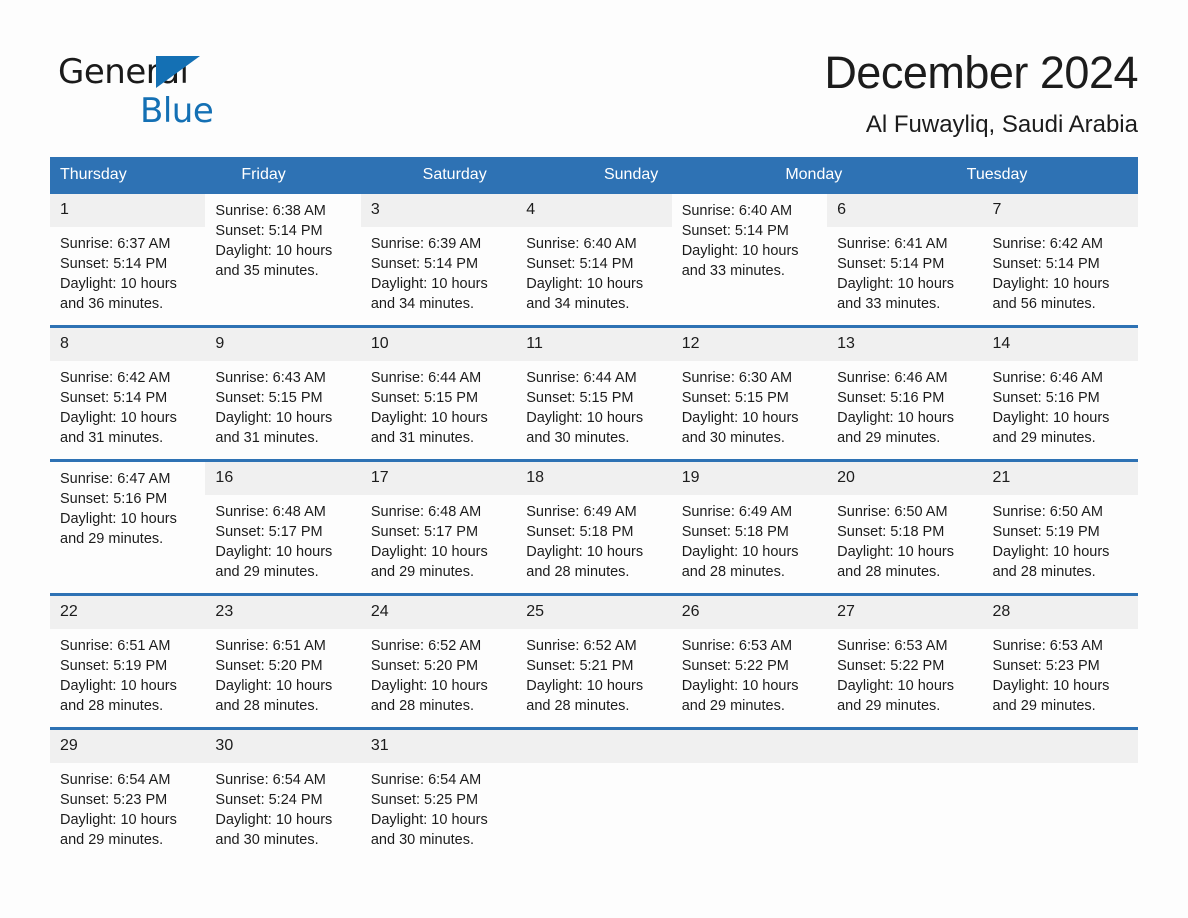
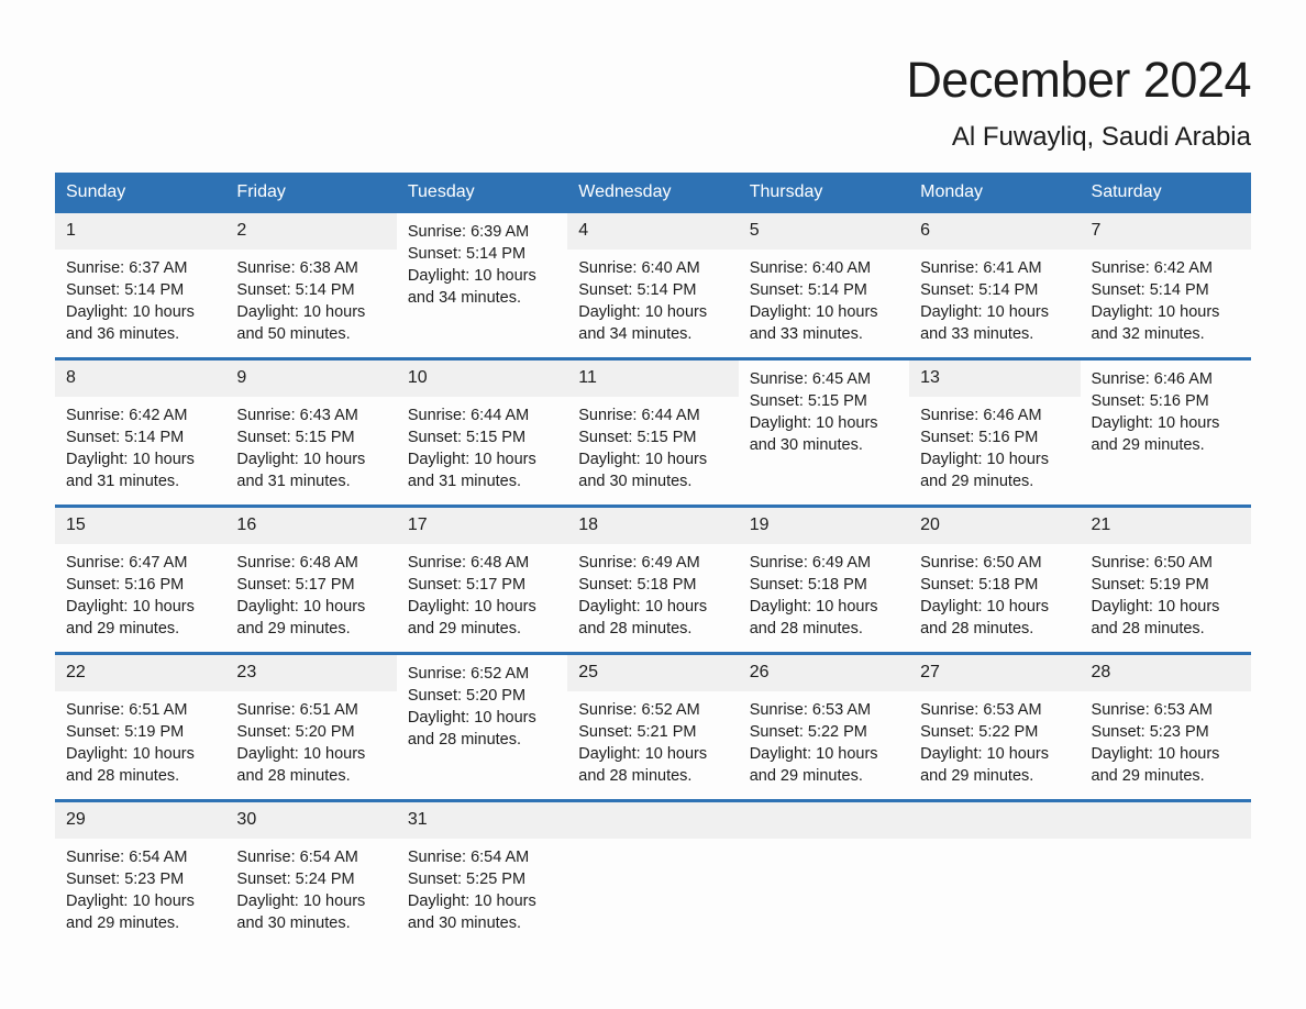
- General
- Blue
  December 2024
  Al Fuwayliq, Saudi Arabia
- Thursday
+ Sunday
  Friday
- Saturday
+ Tuesday
+ Wednesday
- Sunday
+ Thursday
  Monday
- Tuesday
+ Saturday
  1
  Sunrise: 6:37 AM
  Sunset: 5:14 PM
  Daylight: 10 hours
  and 36 minutes.
+ 2
  Sunrise: 6:38 AM
  Sunset: 5:14 PM
  Daylight: 10 hours
- and 35 minutes.
+ and 50 minutes.
- 3
  Sunrise: 6:39 AM
  Sunset: 5:14 PM
  Daylight: 10 hours
  and 34 minutes.
  4
  Sunrise: 6:40 AM
  Sunset: 5:14 PM
  Daylight: 10 hours
  and 34 minutes.
+ 5
  Sunrise: 6:40 AM
  Sunset: 5:14 PM
  Daylight: 10 hours
  and 33 minutes.
  6
  Sunrise: 6:41 AM
  Sunset: 5:14 PM
  Daylight: 10 hours
  and 33 minutes.
  7
  Sunrise: 6:42 AM
  Sunset: 5:14 PM
  Daylight: 10 hours
- and 56 minutes.
+ and 32 minutes.
  8
  Sunrise: 6:42 AM
  Sunset: 5:14 PM
  Daylight: 10 hours
  and 31 minutes.
  9
  Sunrise: 6:43 AM
  Sunset: 5:15 PM
  Daylight: 10 hours
  and 31 minutes.
  10
  Sunrise: 6:44 AM
  Sunset: 5:15 PM
  Daylight: 10 hours
  and 31 minutes.
  11
  Sunrise: 6:44 AM
  Sunset: 5:15 PM
  Daylight: 10 hours
  and 30 minutes.
- 12
- Sunrise: 6:30 AM
+ Sunrise: 6:45 AM
  Sunset: 5:15 PM
  Daylight: 10 hours
  and 30 minutes.
  13
  Sunrise: 6:46 AM
  Sunset: 5:16 PM
  Daylight: 10 hours
  and 29 minutes.
- 14
  Sunrise: 6:46 AM
  Sunset: 5:16 PM
  Daylight: 10 hours
  and 29 minutes.
+ 15
  Sunrise: 6:47 AM
  Sunset: 5:16 PM
  Daylight: 10 hours
  and 29 minutes.
  16
  Sunrise: 6:48 AM
  Sunset: 5:17 PM
  Daylight: 10 hours
  and 29 minutes.
  17
  Sunrise: 6:48 AM
  Sunset: 5:17 PM
  Daylight: 10 hours
  and 29 minutes.
  18
  Sunrise: 6:49 AM
  Sunset: 5:18 PM
  Daylight: 10 hours
  and 28 minutes.
  19
  Sunrise: 6:49 AM
  Sunset: 5:18 PM
  Daylight: 10 hours
  and 28 minutes.
  20
  Sunrise: 6:50 AM
  Sunset: 5:18 PM
  Daylight: 10 hours
  and 28 minutes.
  21
  Sunrise: 6:50 AM
  Sunset: 5:19 PM
  Daylight: 10 hours
  and 28 minutes.
  22
  Sunrise: 6:51 AM
  Sunset: 5:19 PM
  Daylight: 10 hours
  and 28 minutes.
  23
  Sunrise: 6:51 AM
  Sunset: 5:20 PM
  Daylight: 10 hours
  and 28 minutes.
- 24
  Sunrise: 6:52 AM
  Sunset: 5:20 PM
  Daylight: 10 hours
  and 28 minutes.
  25
  Sunrise: 6:52 AM
  Sunset: 5:21 PM
  Daylight: 10 hours
  and 28 minutes.
  26
  Sunrise: 6:53 AM
  Sunset: 5:22 PM
  Daylight: 10 hours
  and 29 minutes.
  27
  Sunrise: 6:53 AM
  Sunset: 5:22 PM
  Daylight: 10 hours
  and 29 minutes.
  28
  Sunrise: 6:53 AM
  Sunset: 5:23 PM
  Daylight: 10 hours
  and 29 minutes.
  29
  Sunrise: 6:54 AM
  Sunset: 5:23 PM
  Daylight: 10 hours
  and 29 minutes.
  30
  Sunrise: 6:54 AM
  Sunset: 5:24 PM
  Daylight: 10 hours
  and 30 minutes.
  31
  Sunrise: 6:54 AM
  Sunset: 5:25 PM
  Daylight: 10 hours
  and 30 minutes.
